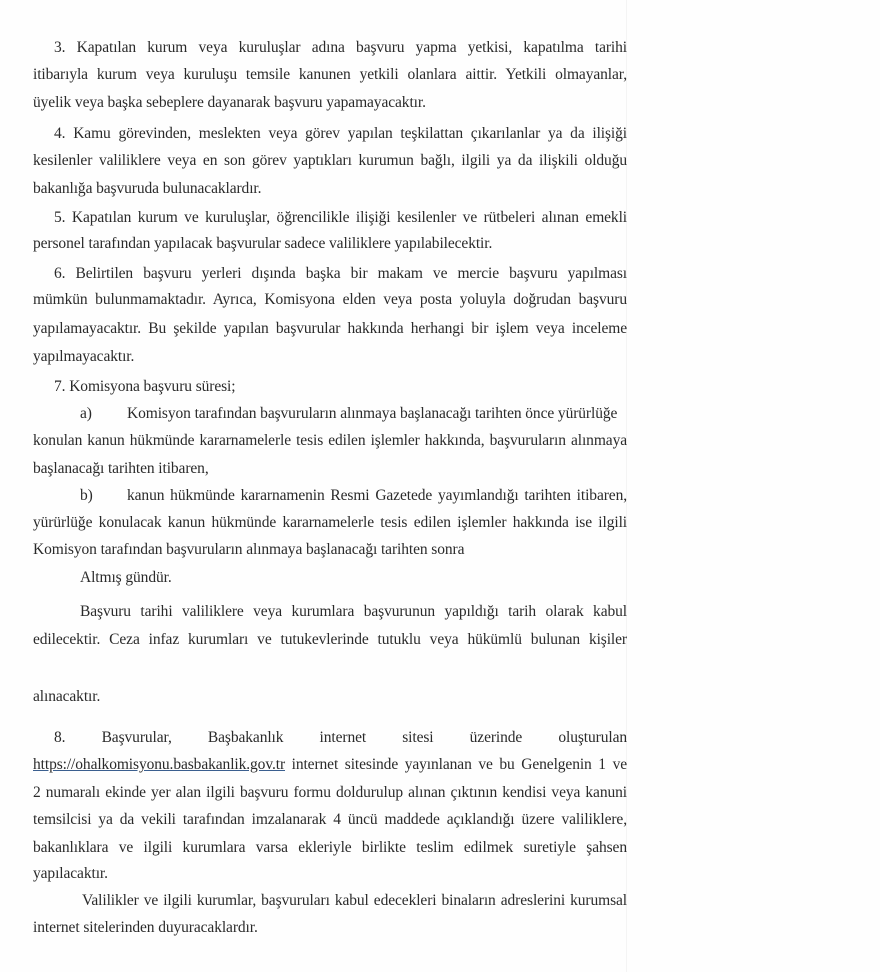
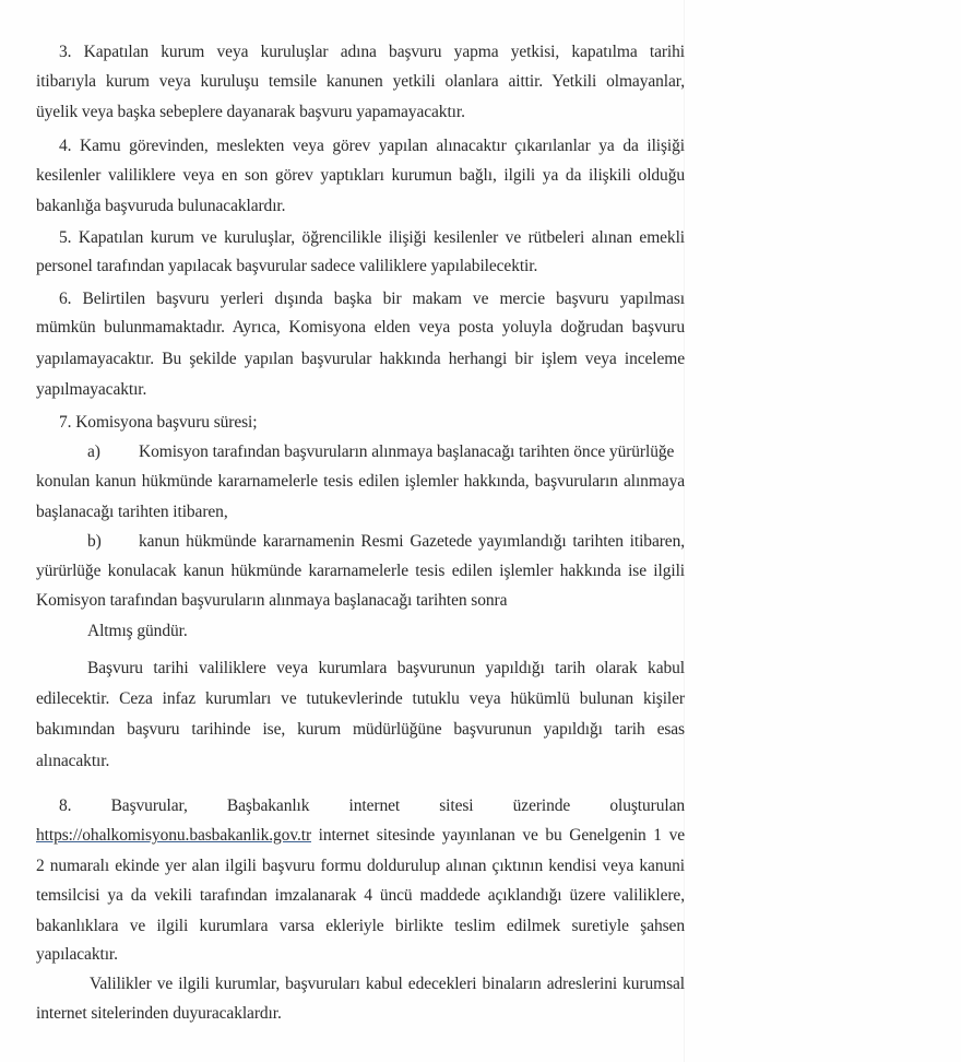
  3. Kapatılan kurum veya kuruluşlar adına başvuru yapma yetkisi, kapatılma tarihi
  itibarıyla kurum veya kuruluşu temsile kanunen yetkili olanlara aittir. Yetkili olmayanlar,
  üyelik veya başka sebeplere dayanarak başvuru yapamayacaktır.
- 4. Kamu görevinden, meslekten veya görev yapılan teşkilattan çıkarılanlar ya da ilişiği
+ 4. Kamu görevinden, meslekten veya görev yapılan alınacaktır çıkarılanlar ya da ilişiği
  kesilenler valiliklere veya en son görev yaptıkları kurumun bağlı, ilgili ya da ilişkili olduğu
  bakanlığa başvuruda bulunacaklardır.
  5. Kapatılan kurum ve kuruluşlar, öğrencilikle ilişiği kesilenler ve rütbeleri alınan emekli
  personel tarafından yapılacak başvurular sadece valiliklere yapılabilecektir.
  6. Belirtilen başvuru yerleri dışında başka bir makam ve mercie başvuru yapılması
  mümkün bulunmamaktadır. Ayrıca, Komisyona elden veya posta yoluyla doğrudan başvuru
  yapılamayacaktır. Bu şekilde yapılan başvurular hakkında herhangi bir işlem veya inceleme
  yapılmayacaktır.
  7. Komisyona başvuru süresi;
  a) Komisyon tarafından başvuruların alınmaya başlanacağı tarihten önce yürürlüğe
  konulan kanun hükmünde kararnamelerle tesis edilen işlemler hakkında, başvuruların alınmaya
  başlanacağı tarihten itibaren,
  b)
  kanun hükmünde kararnamenin Resmi Gazetede yayımlandığı tarihten itibaren,
  yürürlüğe konulacak kanun hükmünde kararnamelerle tesis edilen işlemler hakkında ise ilgili
  Komisyon tarafından başvuruların alınmaya başlanacağı tarihten sonra
  Altmış gündür.
  Başvuru tarihi valiliklere veya kurumlara başvurunun yapıldığı tarih olarak kabul
  edilecektir. Ceza infaz kurumları ve tutukevlerinde tutuklu veya hükümlü bulunan kişiler
+ bakımından başvuru tarihinde ise, kurum müdürlüğüne başvurunun yapıldığı tarih esas
  alınacaktır.
  8. Başvurular, Başbakanlık internet sitesi üzerinde oluşturulan
  https://ohalkomisyonu.basbakanlik.gov.tr internet sitesinde yayınlanan ve bu Genelgenin 1 ve
  2 numaralı ekinde yer alan ilgili başvuru formu doldurulup alınan çıktının kendisi veya kanuni
  temsilcisi ya da vekili tarafından imzalanarak 4 üncü maddede açıklandığı üzere valiliklere,
  bakanlıklara ve ilgili kurumlara varsa ekleriyle birlikte teslim edilmek suretiyle şahsen
  yapılacaktır.
  Valilikler ve ilgili kurumlar, başvuruları kabul edecekleri binaların adreslerini kurumsal
  internet sitelerinden duyuracaklardır.
